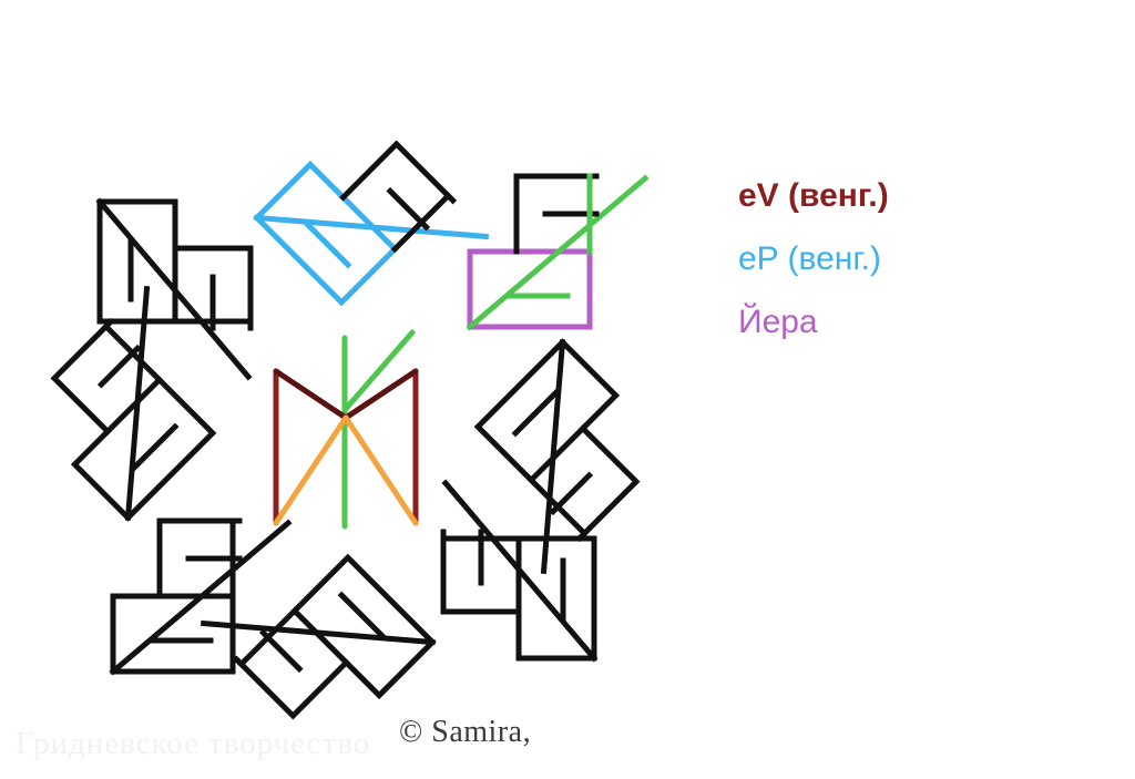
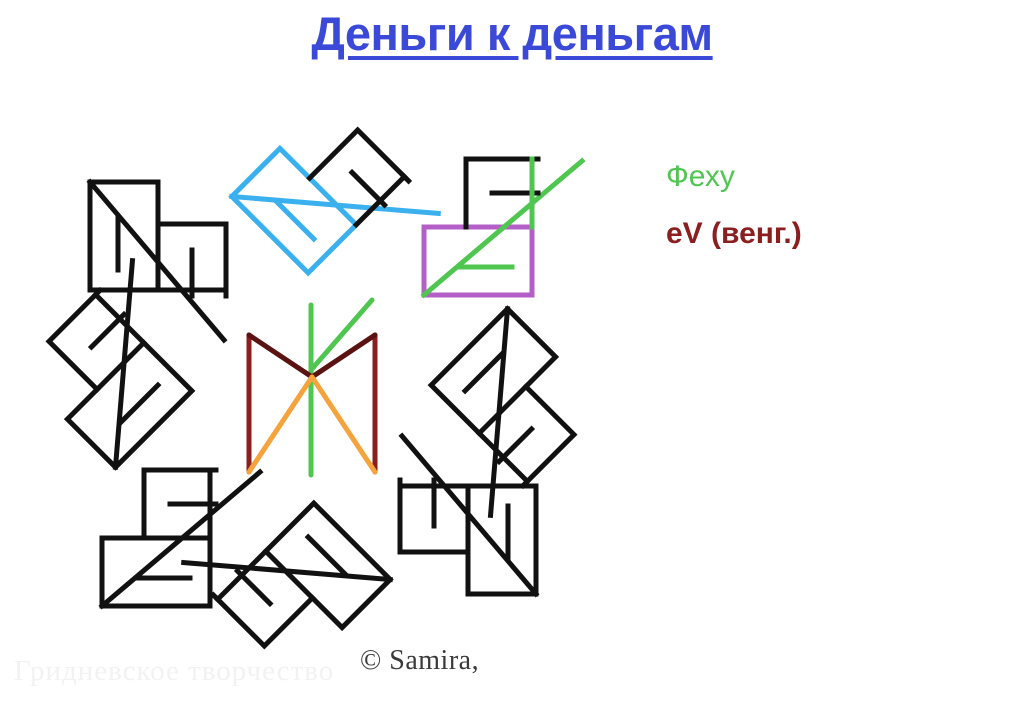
+ Деньги к деньгам
+ Феху
  eV (венг.)
- eP (венг.)
- Йера
  © Samira,
